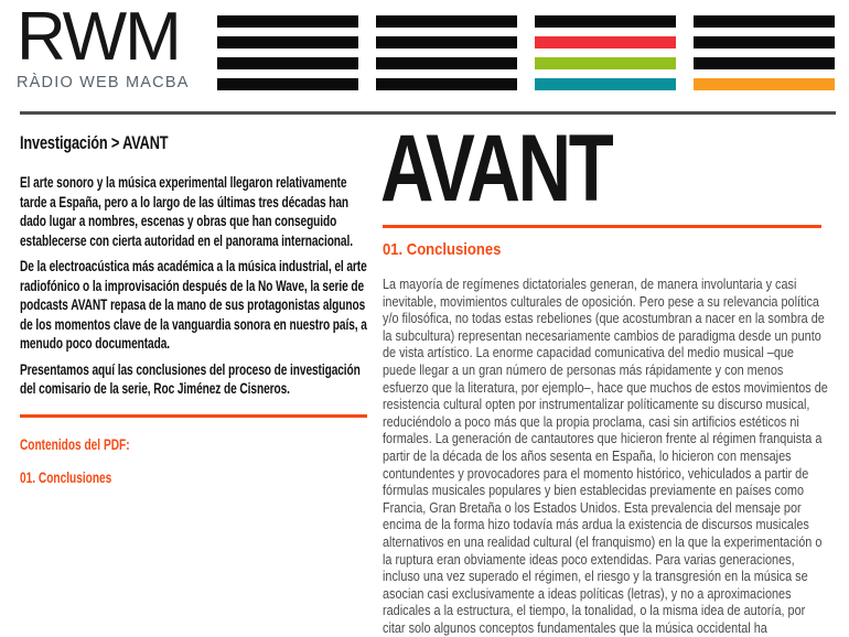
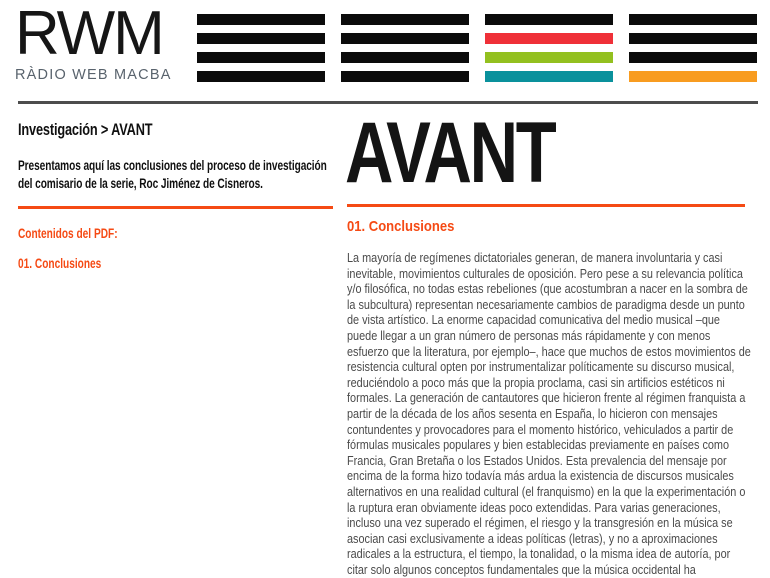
  RWM
  RÀDIO WEB MACBA
  Investigación > AVANT
- El arte sonoro y la música experimental llegaron relativamente tarde a España, pero a lo largo de las últimas tres décadas han dado lugar a nombres, escenas y obras que han conseguido establecerse con cierta autoridad en el panorama internacional.
- De la electroacústica más académica a la música industrial, el arte radiofónico o la improvisación después de la No Wave, la serie de podcasts AVANT repasa de la mano de sus protagonistas algunos de los momentos clave de la vanguardia sonora en nuestro país, a menudo poco documentada.
  Presentamos aquí las conclusiones del proceso de investigación del comisario de la serie, Roc Jiménez de Cisneros.
  Contenidos del PDF:
  01. Conclusiones
  AVANT
  01. Conclusiones
  La mayoría de regímenes dictatoriales generan, de manera involuntaria y casi inevitable, movimientos culturales de oposición. Pero pese a su relevancia política y/o filosófica, no todas estas rebeliones (que acostumbran a nacer en la sombra de la subcultura) representan necesariamente cambios de paradigma desde un punto de vista artístico. La enorme capacidad comunicativa del medio musical –que puede llegar a un gran número de personas más rápidamente y con menos esfuerzo que la literatura, por ejemplo–, hace que muchos de estos movimientos de resistencia cultural opten por instrumentalizar políticamente su discurso musical, reduciéndolo a poco más que la propia proclama, casi sin artificios estéticos ni formales. La generación de cantautores que hicieron frente al régimen franquista a partir de la década de los años sesenta en España, lo hicieron con mensajes contundentes y provocadores para el momento histórico, vehiculados a partir de fórmulas musicales populares y bien establecidas previamente en países como Francia, Gran Bretaña o los Estados Unidos. Esta prevalencia del mensaje por encima de la forma hizo todavía más ardua la existencia de discursos musicales alternativos en una realidad cultural (el franquismo) en la que la experimentación o la ruptura eran obviamente ideas poco extendidas. Para varias generaciones, incluso una vez superado el régimen, el riesgo y la transgresión en la música se asocian casi exclusivamente a ideas políticas (letras), y no a aproximaciones radicales a la estructura, el tiempo, la tonalidad, o la misma idea de autoría, por citar solo algunos conceptos fundamentales que la música occidental ha
